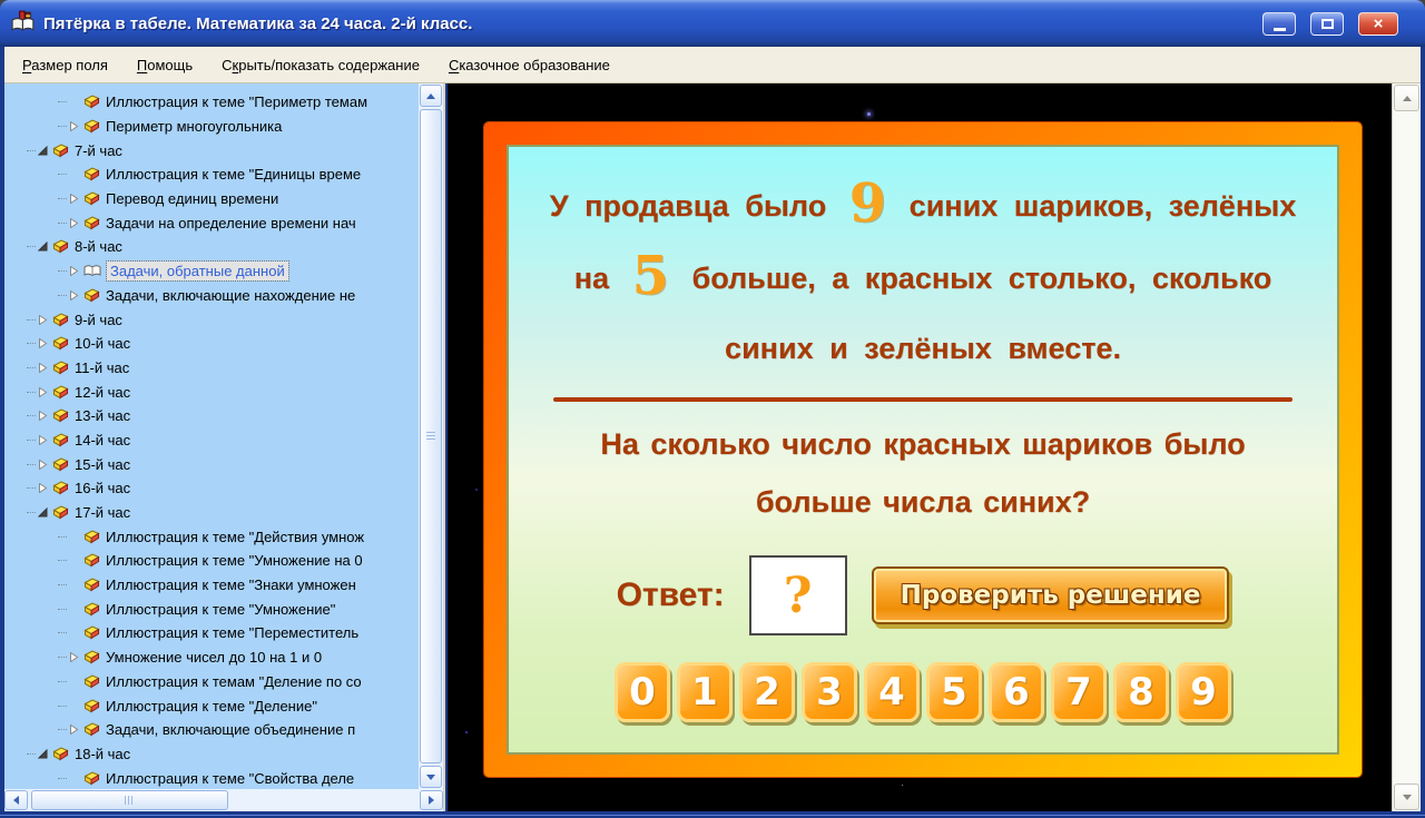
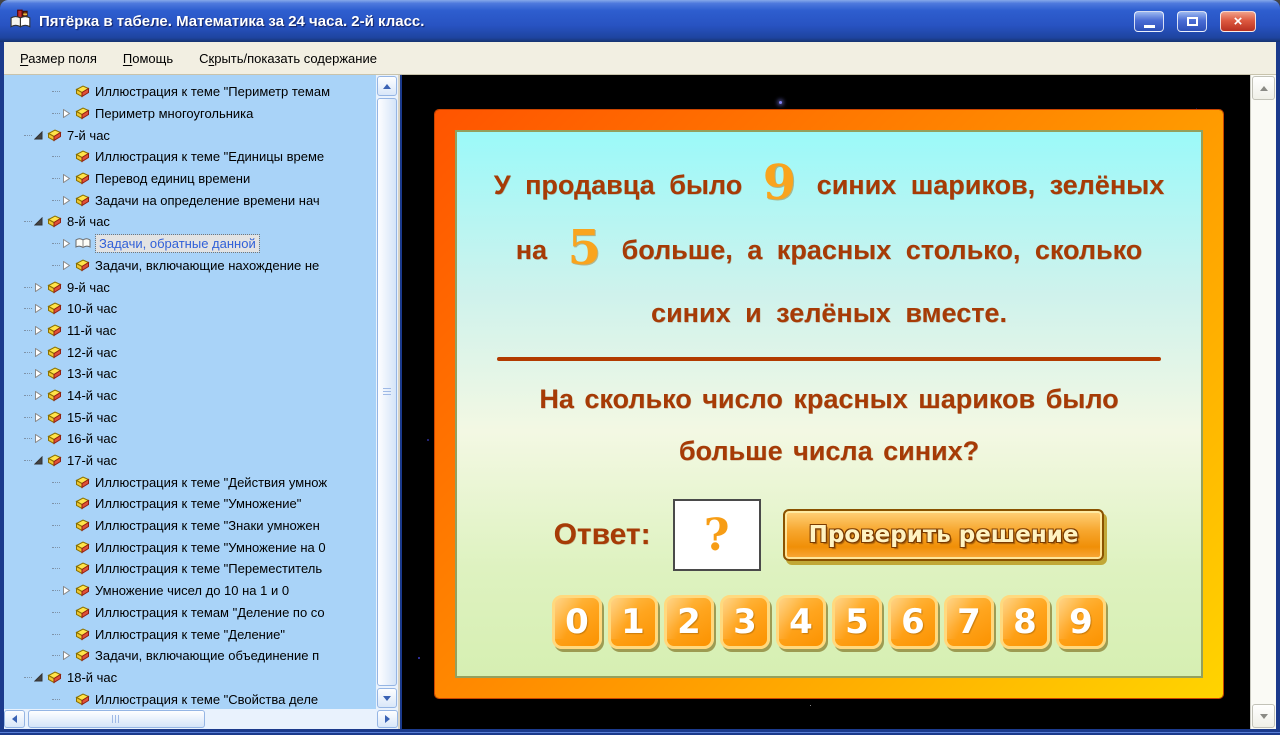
  Пятёрка в табеле. Математика за 24 часа. 2-й класс.
  ×
  Размер поля
  Помощь
  Скрыть/показать содержание
- Сказочное образование
  Иллюстрация к теме "Периметр темам
  Периметр многоугольника
  7-й час
  Иллюстрация к теме "Единицы време
  Перевод единиц времени
  Задачи на определение времени нач
  8-й час
  Задачи, обратные данной
  Задачи, включающие нахождение не
  9-й час
  10-й час
  11-й час
  12-й час
  13-й час
  14-й час
  15-й час
  16-й час
  17-й час
  Иллюстрация к теме "Действия умнож
- Иллюстрация к теме "Умножение на 0
+ Иллюстрация к теме "Умножение"
  Иллюстрация к теме "Знаки умножен
- Иллюстрация к теме "Умножение"
+ Иллюстрация к теме "Умножение на 0
  Иллюстрация к теме "Переместитель
  Умножение чисел до 10 на 1 и 0
  Иллюстрация к темам "Деление по со
  Иллюстрация к теме "Деление"
  Задачи, включающие объединение п
  18-й час
  Иллюстрация к теме "Свойства деле
  У продавца было 9 синих шариков, зелёных
  на 5 больше, а красных столько, сколько
  синих и зелёных вместе.
  На сколько число красных шариков было
  больше числа синих?
  Ответ:
  ?
  Проверить решение
  0
  1
  2
  3
  4
  5
  6
  7
  8
  9
